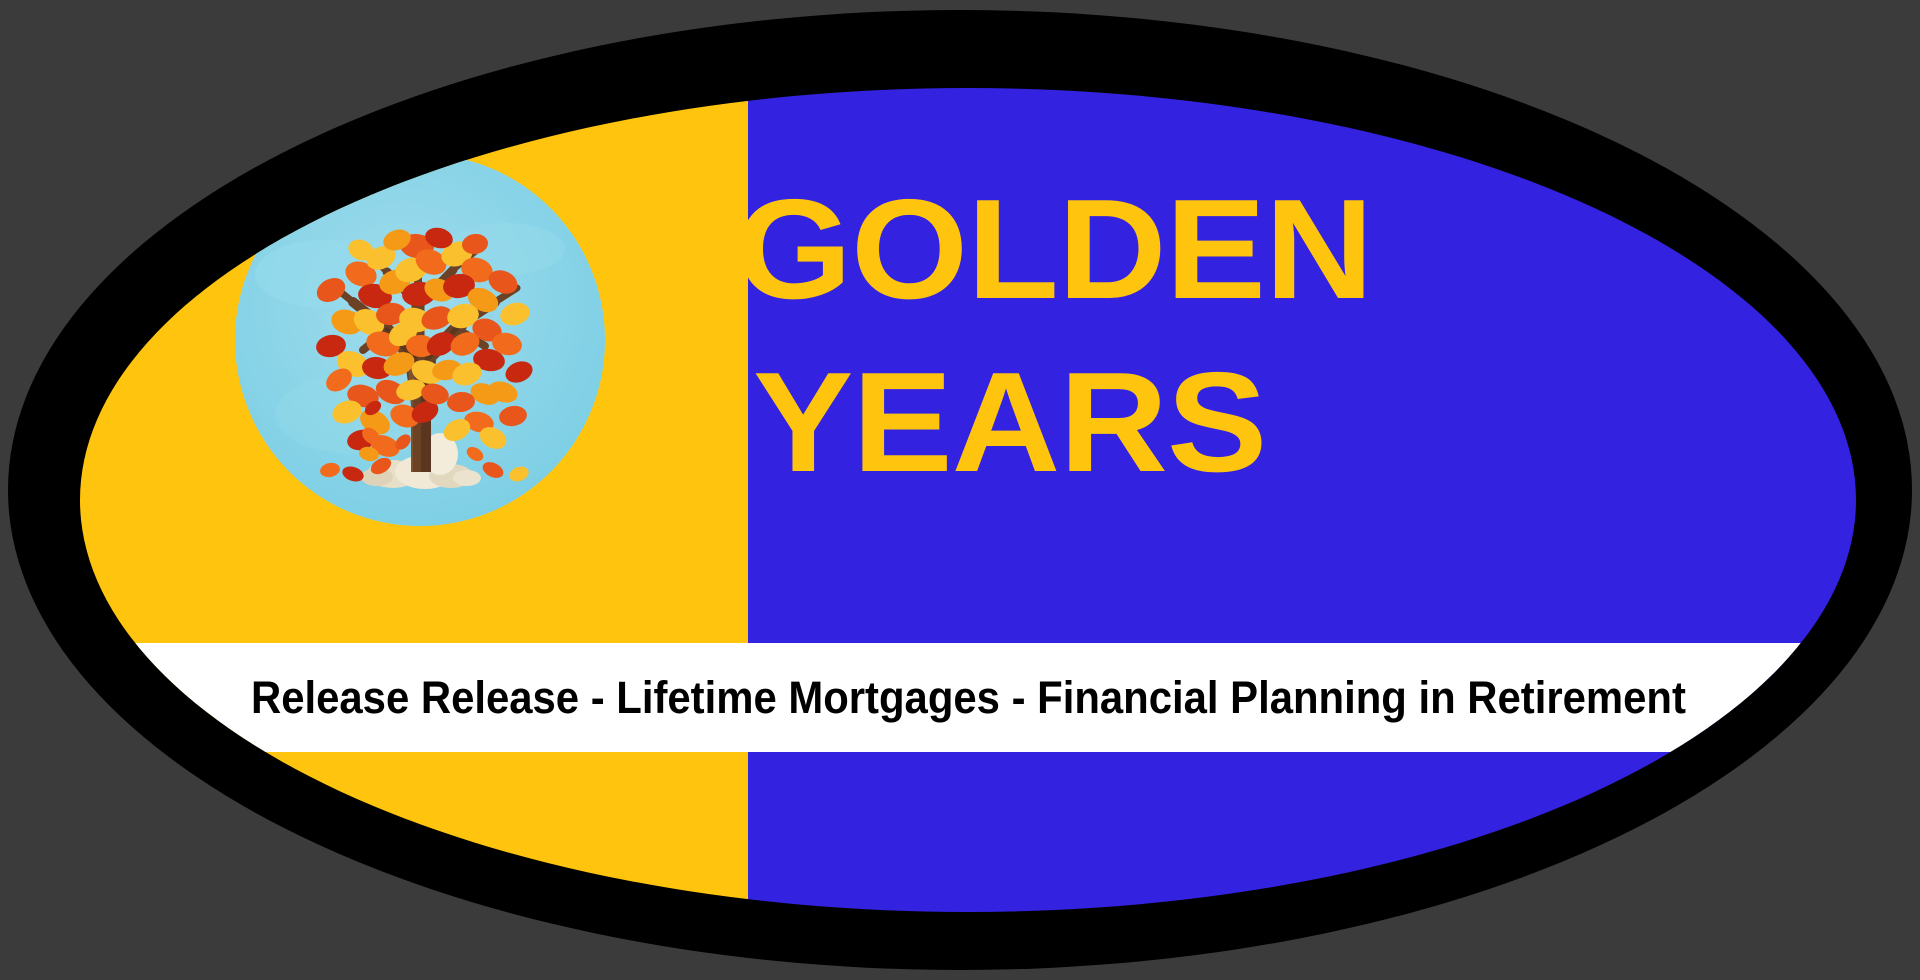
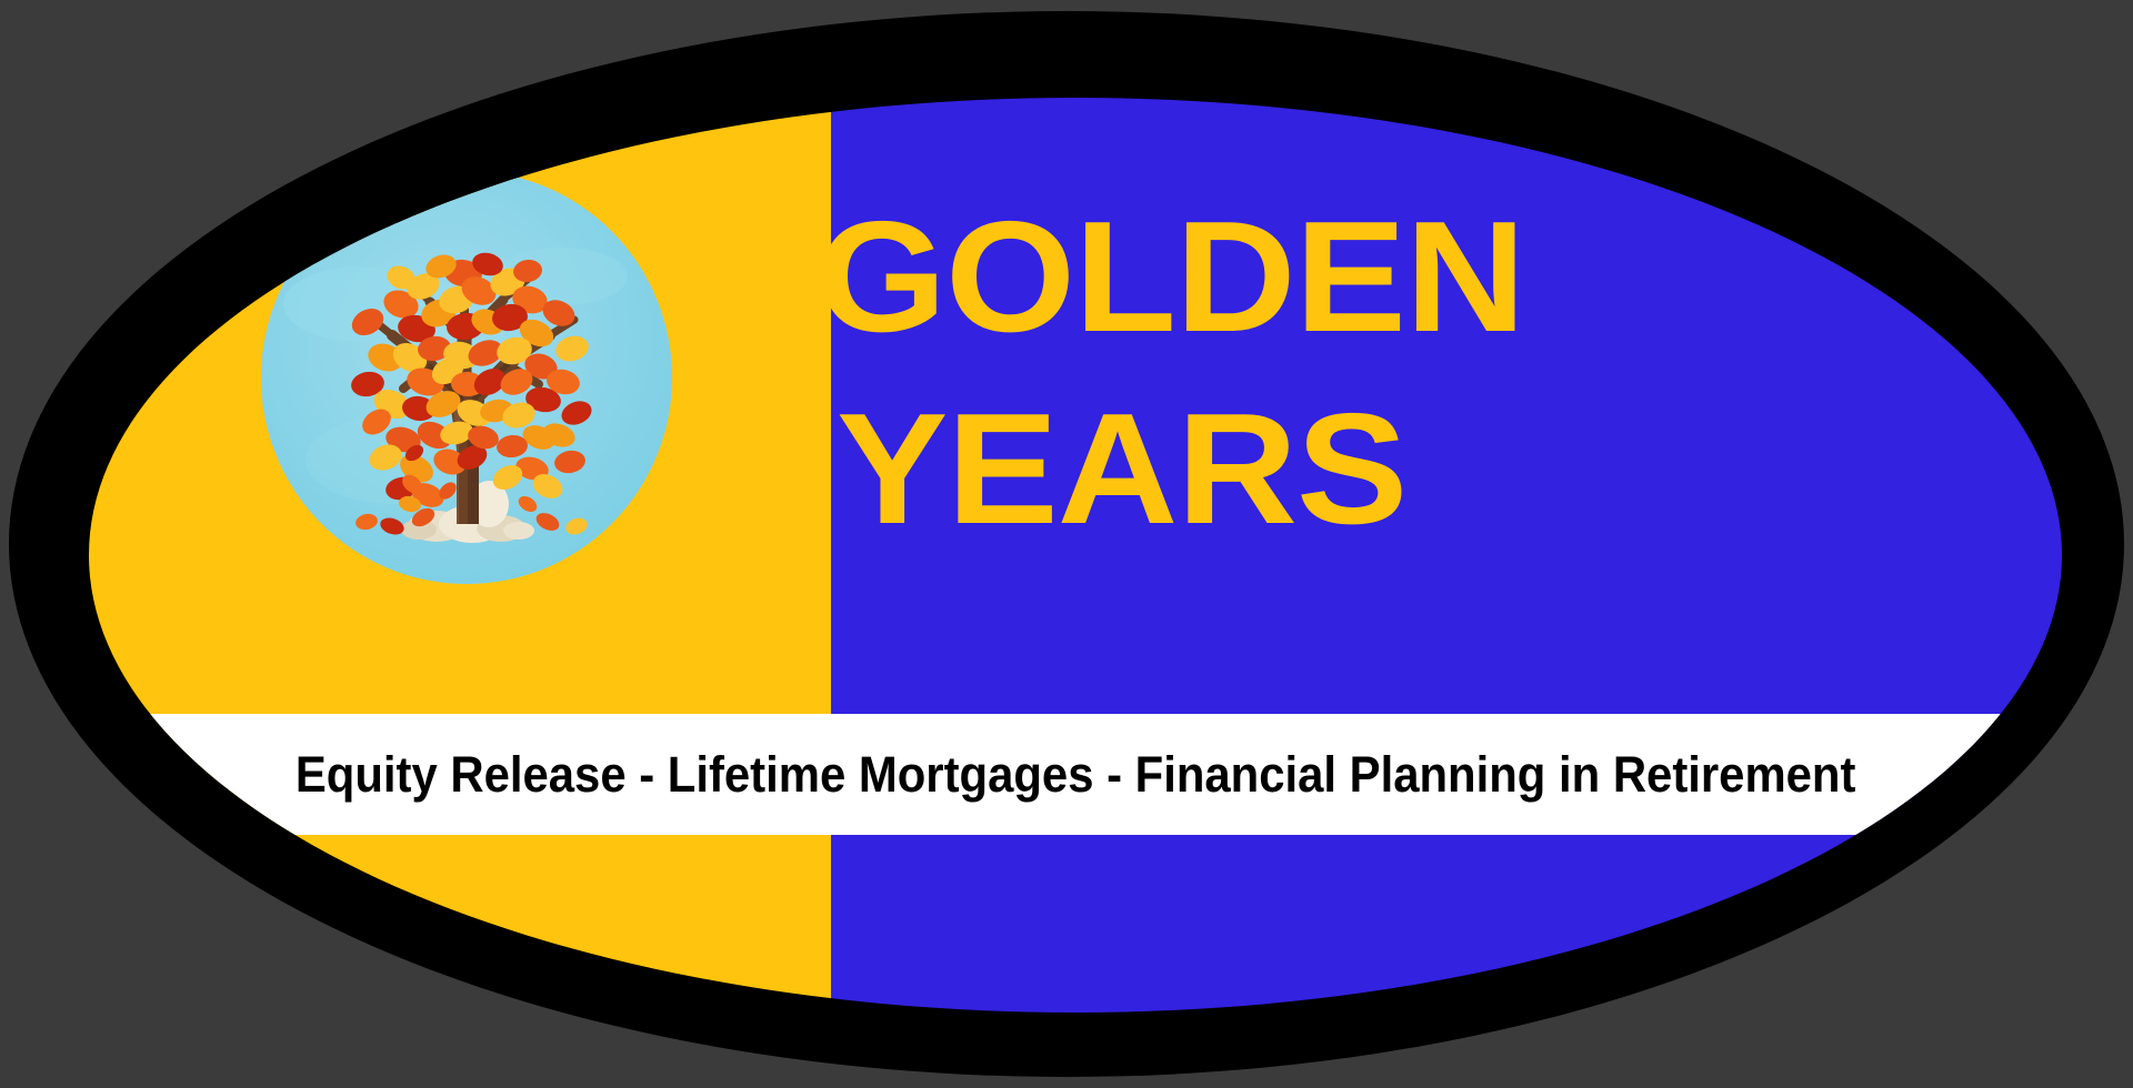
  GOLDEN
  YEARS
- Release Release - Lifetime Mortgages - Financial Planning in Retirement
+ Equity Release - Lifetime Mortgages - Financial Planning in Retirement
